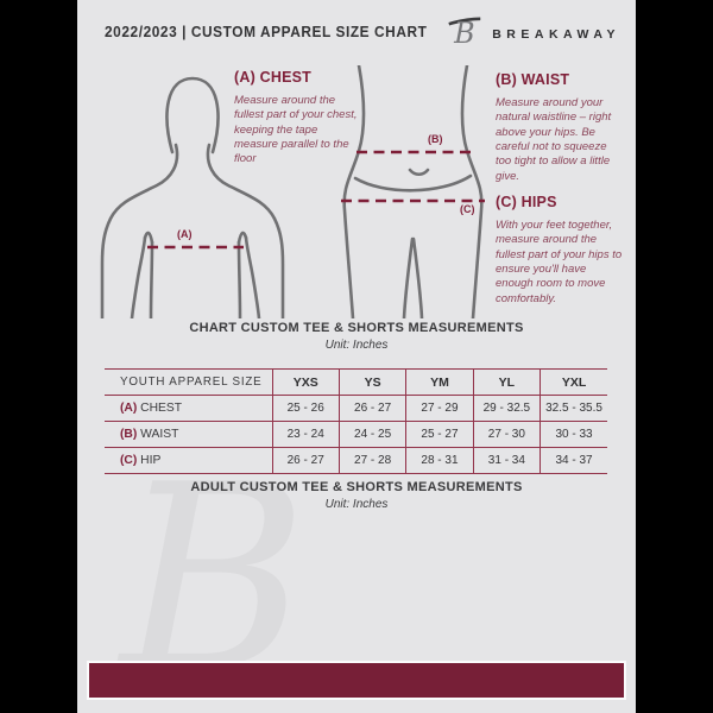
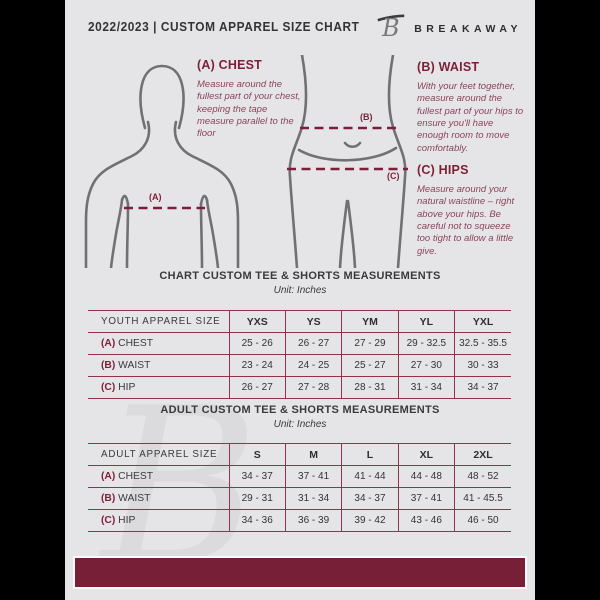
  2022/2023 | CUSTOM APPAREL SIZE CHART
  B
  BREAKAWAY
  (A)
  (B)
  (C)
  (A) CHEST
  Measure around the fullest part of your chest, keeping the tape measure parallel to the floor
  (B) WAIST
- Measure around your natural waistline – right above your hips. Be careful not to squeeze too tight to allow a little give.
+ With your feet together, measure around the fullest part of your hips to ensure you'll have enough room to move comfortably.
  (C) HIPS
- With your feet together, measure around the fullest part of your hips to ensure you'll have enough room to move comfortably.
+ Measure around your natural waistline – right above your hips. Be careful not to squeeze too tight to allow a little give.
  B
  CHART CUSTOM TEE & SHORTS MEASUREMENTS
  Unit: Inches
  YOUTH APPAREL SIZE	YXS	YS	YM	YL	YXL
  (A) CHEST	25 - 26	26 - 27	27 - 29	29 - 32.5	32.5 - 35.5
  (B) WAIST	23 - 24	24 - 25	25 - 27	27 - 30	30 - 33
  (C) HIP	26 - 27	27 - 28	28 - 31	31 - 34	34 - 37
  ADULT CUSTOM TEE & SHORTS MEASUREMENTS
  Unit: Inches
+ ADULT APPAREL SIZE	S	M	L	XL	2XL
+ (A) CHEST	34 - 37	37 - 41	41 - 44	44 - 48	48 - 52
+ (B) WAIST	29 - 31	31 - 34	34 - 37	37 - 41	41 - 45.5
+ (C) HIP	34 - 36	36 - 39	39 - 42	43 - 46	46 - 50
